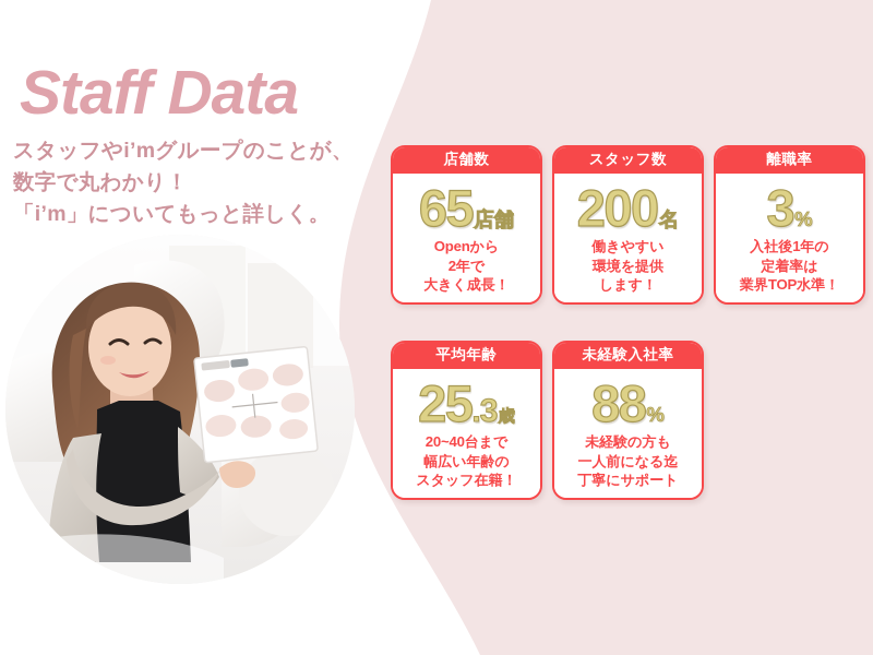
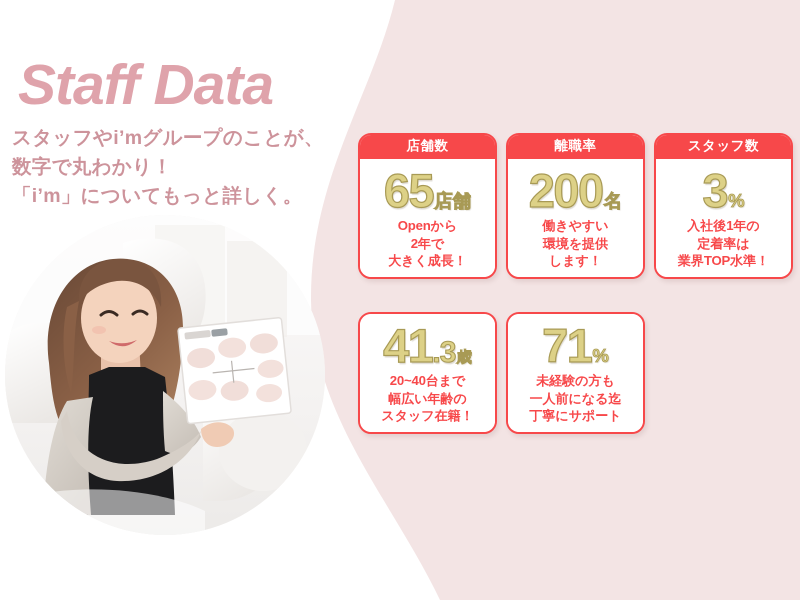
  Staff Data
  スタッフやi’mグループのことが、
  数字で丸わかり！
  「i’m」についてもっと詳しく。
  店舗数
  65
  店舗
  Openから
  2年で
  大きく成長！
- スタッフ数
+ 離職率
  200
  名
  働きやすい
  環境を提供
  します！
- 離職率
+ スタッフ数
  3
  %
  入社後1年の
  定着率は
  業界TOP水準！
- 平均年齢
- 25
+ 41
  .3
  歳
  20~40台まで
  幅広い年齢の
  スタッフ在籍！
- 未経験入社率
- 88
+ 71
  %
  未経験の方も
  一人前になる迄
  丁寧にサポート
